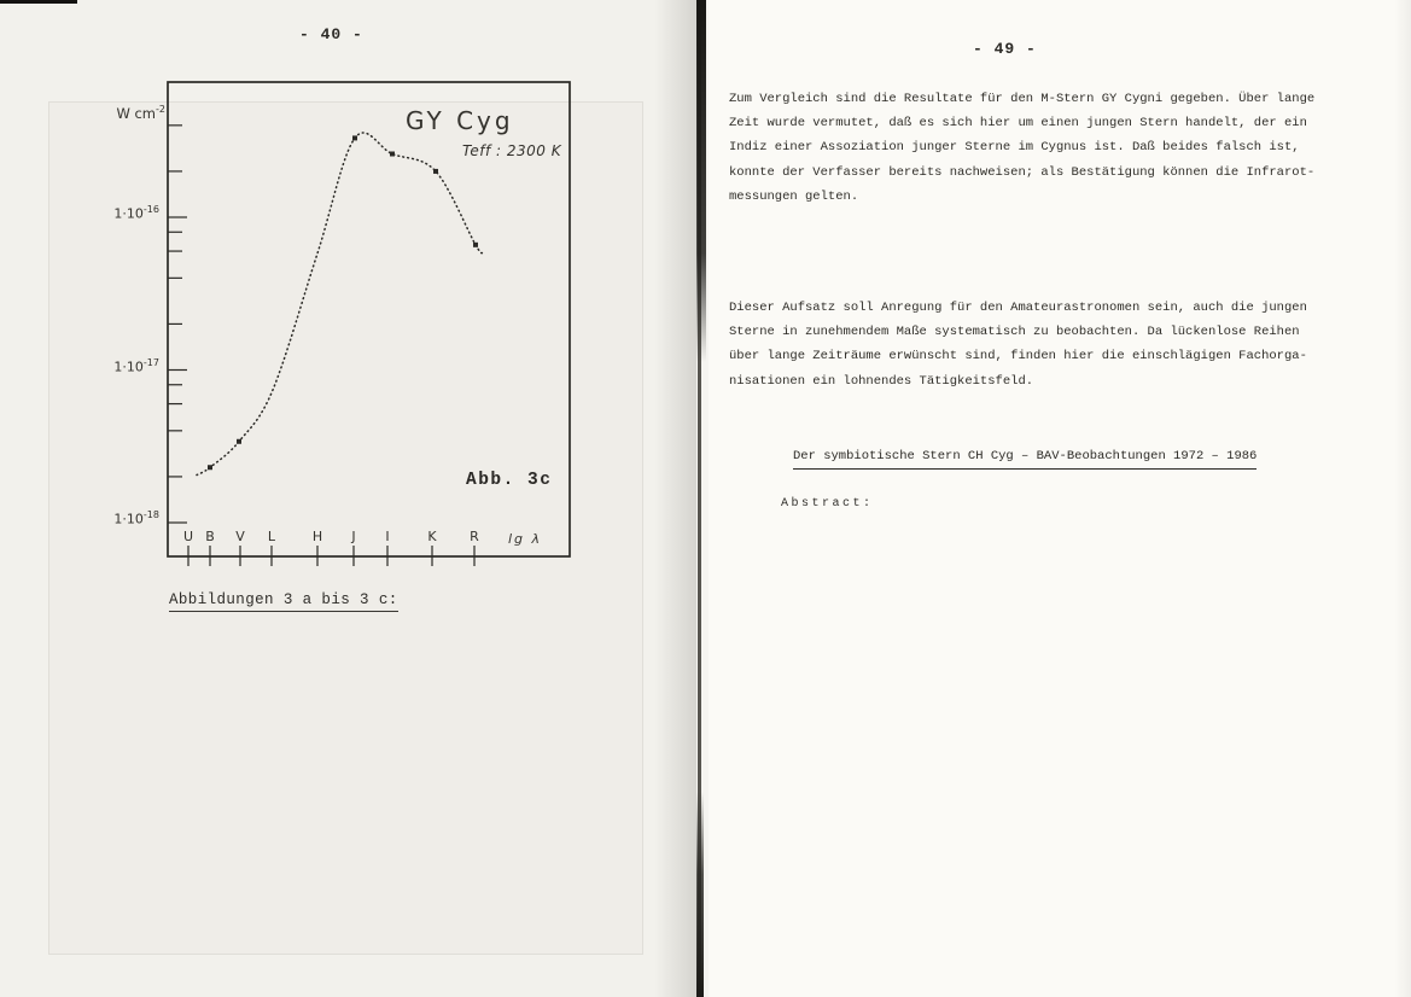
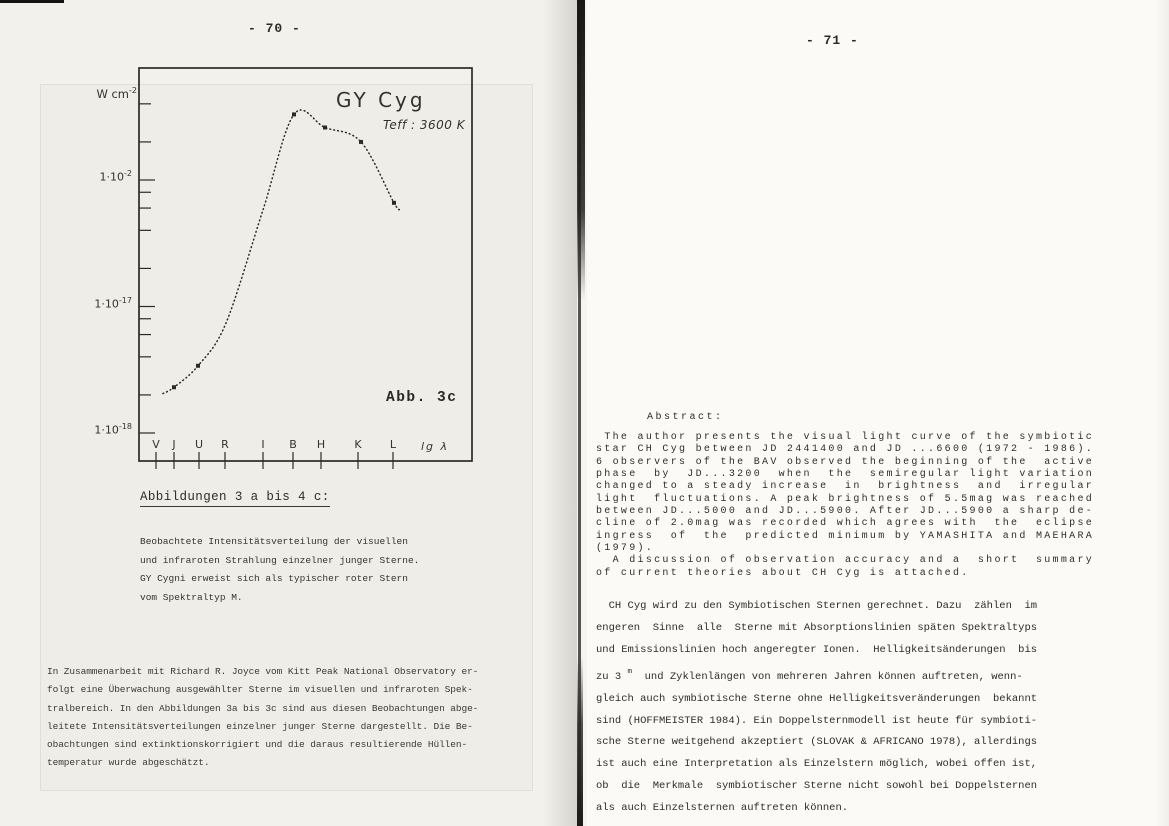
- - 40 -
+ - 70 -
  W cm-2
- 1·10-16
+ 1·10-2
  1·10-17
  1·10-18
- U
+ V
- B
+ J
- V
+ U
- L
+ R
- H
+ I
- J
+ B
- I
+ H
  K
- R
+ L
  lg λ
  GY Cyg
- Teff : 2300 K
+ Teff : 3600 K
  Abb. 3c
- Abbildungen 3 a bis 3 c:
+ Abbildungen 3 a bis 4 c:
+ Beobachtete Intensitätsverteilung der visuellen
+ und infraroten Strahlung einzelner junger Sterne.
+ GY Cygni erweist sich als typischer roter Stern
+ vom Spektraltyp M.
+ In Zusammenarbeit mit Richard R. Joyce vom Kitt Peak National Observatory er-
+ folgt eine Überwachung ausgewählter Sterne im visuellen und infraroten Spek-
+ tralbereich. In den Abbildungen 3a bis 3c sind aus diesen Beobachtungen abge-
+ leitete Intensitätsverteilungen einzelner junger Sterne dargestellt. Die Be-
+ obachtungen sind extinktionskorrigiert und die daraus resultierende Hüllen-
+ temperatur wurde abgeschätzt.
- - 49 -
+ - 71 -
- Zum Vergleich sind die Resultate für den M-Stern GY Cygni gegeben. Über lange
- Zeit wurde vermutet, daß es sich hier um einen jungen Stern handelt, der ein
- Indiz einer Assoziation junger Sterne im Cygnus ist. Daß beides falsch ist,
- konnte der Verfasser bereits nachweisen; als Bestätigung können die Infrarot-
- messungen gelten.
- Dieser Aufsatz soll Anregung für den Amateurastronomen sein, auch die jungen
- Sterne in zunehmendem Maße systematisch zu beobachten. Da lückenlose Reihen
- über lange Zeiträume erwünscht sind, finden hier die einschlägigen Fachorga-
- nisationen ein lohnendes Tätigkeitsfeld.
- Der symbiotische Stern CH Cyg – BAV-Beobachtungen 1972 – 1986
  Abstract:
+ The author presents the visual light curve of the symbiotic
+ star CH Cyg between JD 2441400 and JD ...6600 (1972 - 1986).
+ 6 observers of the BAV observed the beginning of the active
+ phase by JD...3200 when the semiregular light variation
+ changed to a steady increase in brightness and irregular
+ light fluctuations. A peak brightness of 5.5mag was reached
+ between JD...5000 and JD...5900. After JD...5900 a sharp de-
+ cline of 2.0mag was recorded which agrees with the eclipse
+ ingress of the predicted minimum by YAMASHITA and MAEHARA
+ (1979).
+ A discussion of observation accuracy and a short summary
+ of current theories about CH Cyg is attached.
+ CH Cyg wird zu den Symbiotischen Sternen gerechnet. Dazu zählen im
+ engeren Sinne alle Sterne mit Absorptionslinien späten Spektraltyps
+ und Emissionslinien hoch angeregter Ionen. Helligkeitsänderungen bis
+ zu 3 m und Zyklenlängen von mehreren Jahren können auftreten, wenn-
+ gleich auch symbiotische Sterne ohne Helligkeitsveränderungen bekannt
+ sind (HOFFMEISTER 1984). Ein Doppelsternmodell ist heute für symbioti-
+ sche Sterne weitgehend akzeptiert (SLOVAK & AFRICANO 1978), allerdings
+ ist auch eine Interpretation als Einzelstern möglich, wobei offen ist,
+ ob die Merkmale symbiotischer Sterne nicht sowohl bei Doppelsternen
+ als auch Einzelsternen auftreten können.
